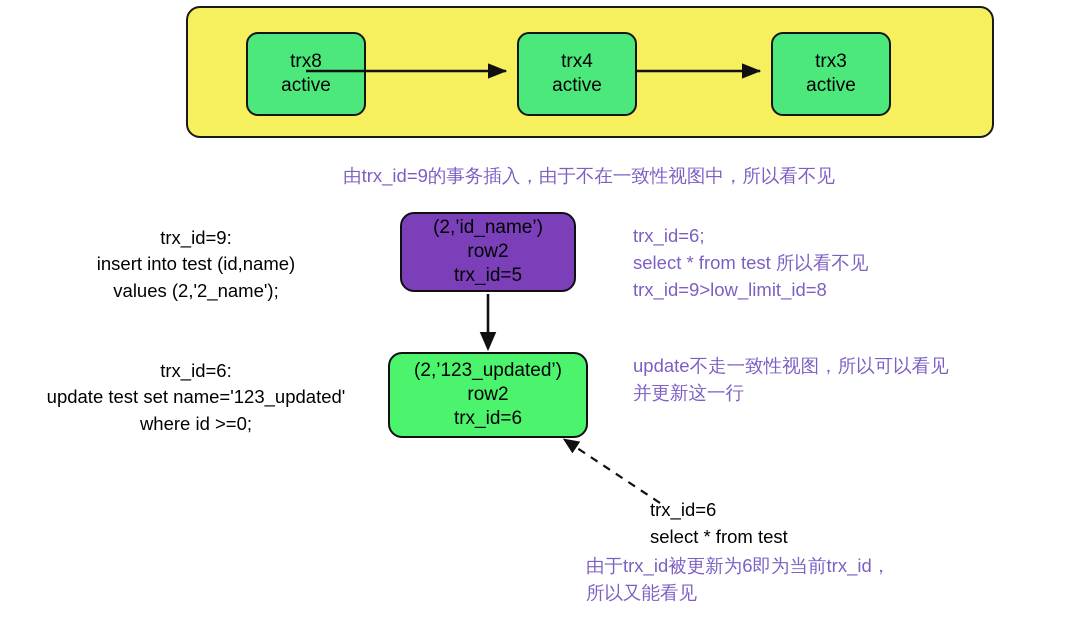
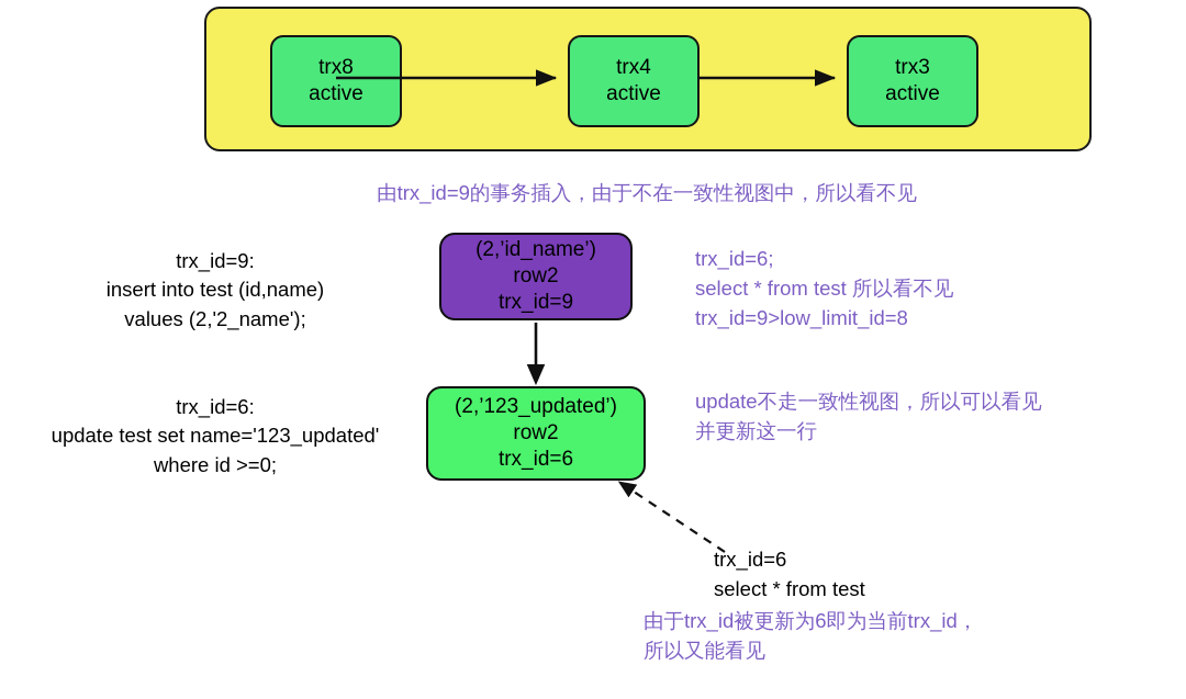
  trx8
  active
  trx4
  active
  trx3
  active
  由trx_id=9的事务插入，由于不在一致性视图中，所以看不见
  trx_id=9:
  insert into test (id,name)
  values (2,'2_name');
  (2,’id_name’)
  row2
- trx_id=5
+ trx_id=9
  trx_id=6;
  select * from test 所以看不见
  trx_id=9>low_limit_id=8
  trx_id=6:
  update test set name='123_updated'
  where id >=0;
  (2,’123_updated’)
  row2
  trx_id=6
  update不走一致性视图，所以可以看见
  并更新这一行
  trx_id=6
  select * from test
  由于trx_id被更新为6即为当前trx_id，
  所以又能看见
